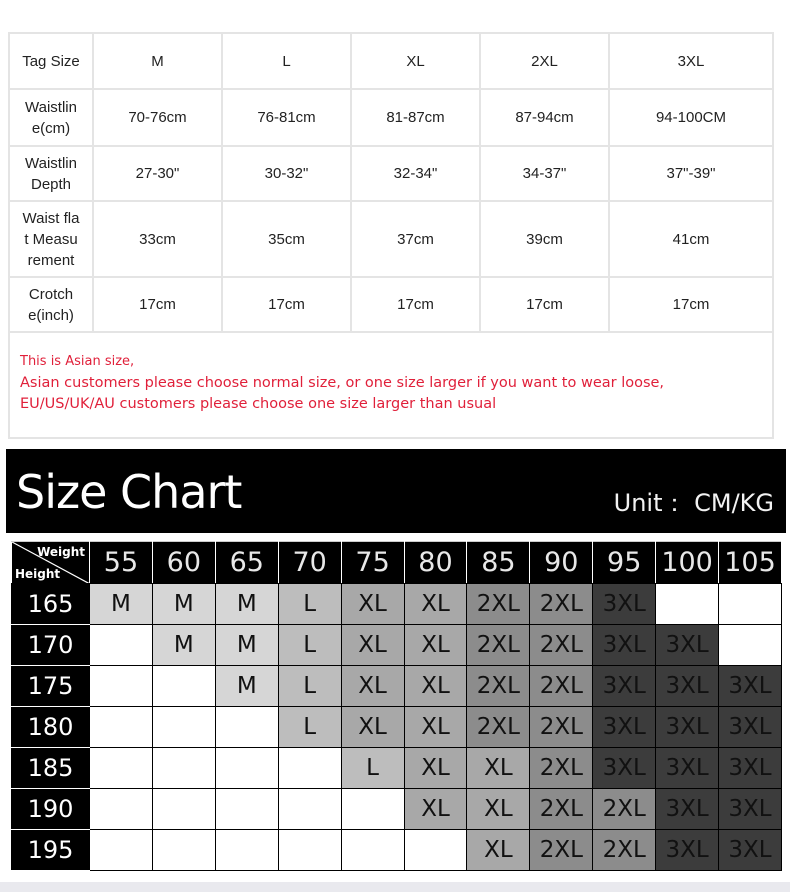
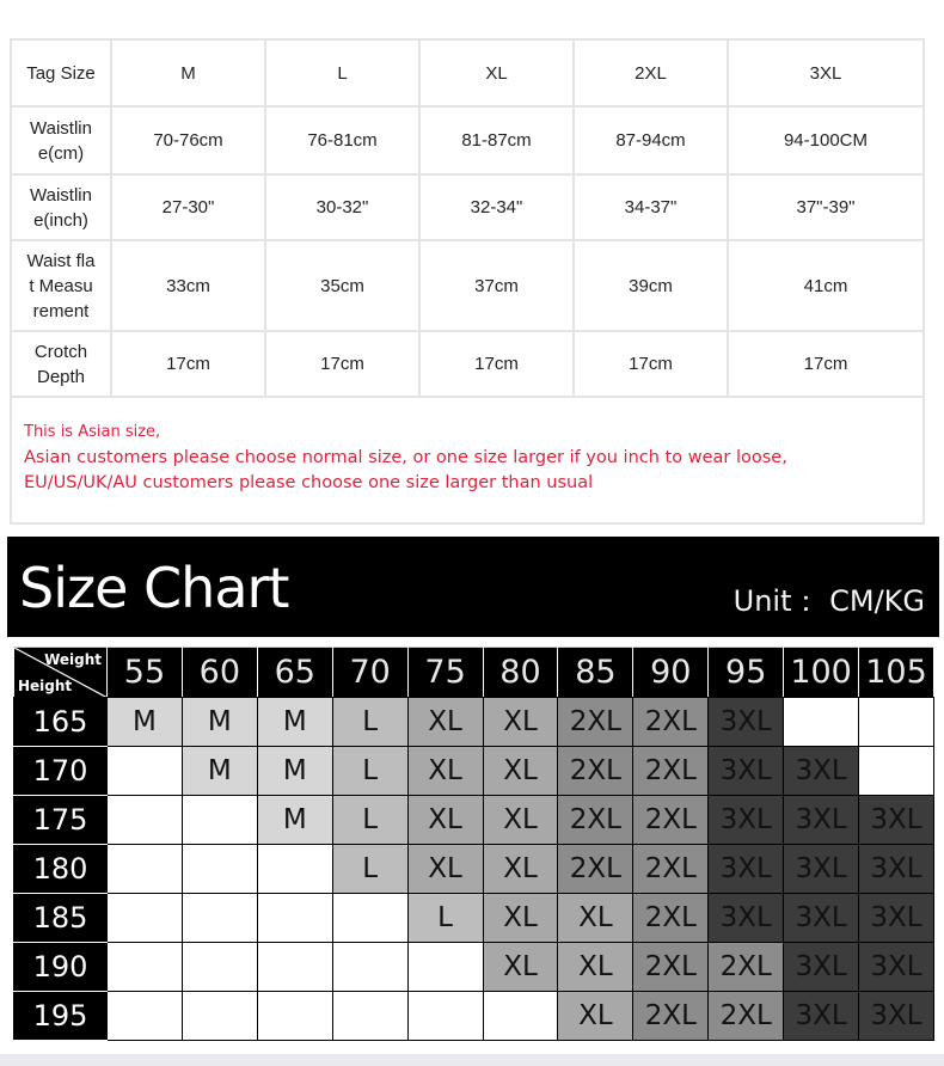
  Tag Size	M	L	XL	2XL	3XL
  Waistline(cm)	70-76cm	76-81cm	81-87cm	87-94cm	94-100CM
- WaistlinDepth	27-30"	30-32"	32-34"	34-37"	37"-39"
+ Waistline(inch)	27-30"	30-32"	32-34"	34-37"	37"-39"
  Waist flat Measurement	33cm	35cm	37cm	39cm	41cm
- Crotche(inch)	17cm	17cm	17cm	17cm	17cm
+ CrotchDepth	17cm	17cm	17cm	17cm	17cm
- This is Asian size, Asian customers please choose normal size, or one size larger if you want to wear loose, EU/US/UK/AU customers please choose one size larger than usual
+ This is Asian size, Asian customers please choose normal size, or one size larger if you inch to wear loose, EU/US/UK/AU customers please choose one size larger than usual
  Size Chart
  Unit： CM/KG
  Weight Height	55	60	65	70	75	80	85	90	95	100	105
  165	M	M	M	L	XL	XL	2XL	2XL	3XL
  170		M	M	L	XL	XL	2XL	2XL	3XL	3XL
  175			M	L	XL	XL	2XL	2XL	3XL	3XL	3XL
  180				L	XL	XL	2XL	2XL	3XL	3XL	3XL
  185					L	XL	XL	2XL	3XL	3XL	3XL
  190						XL	XL	2XL	2XL	3XL	3XL
  195							XL	2XL	2XL	3XL	3XL
